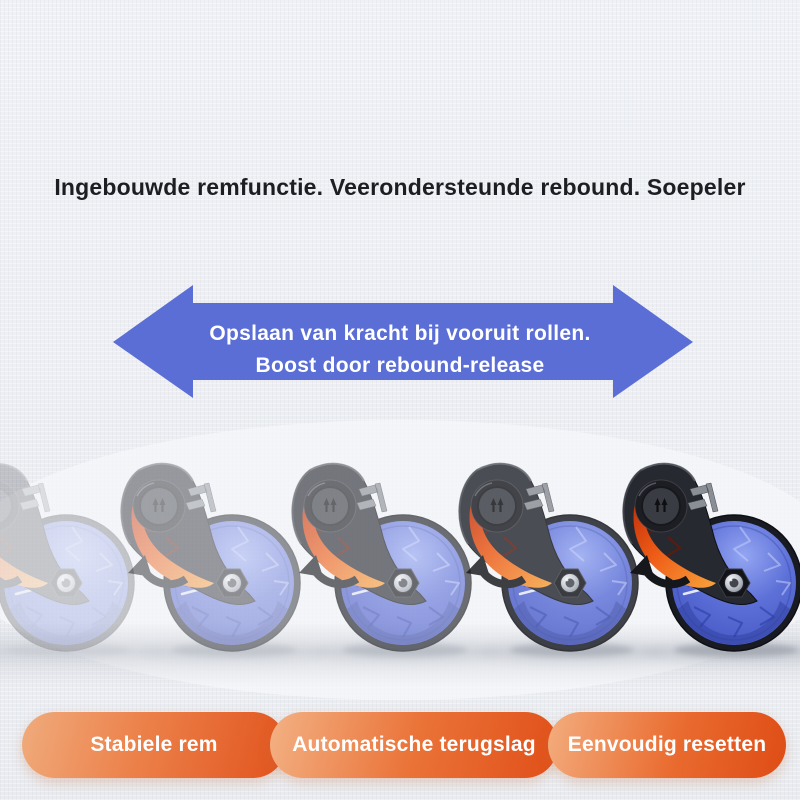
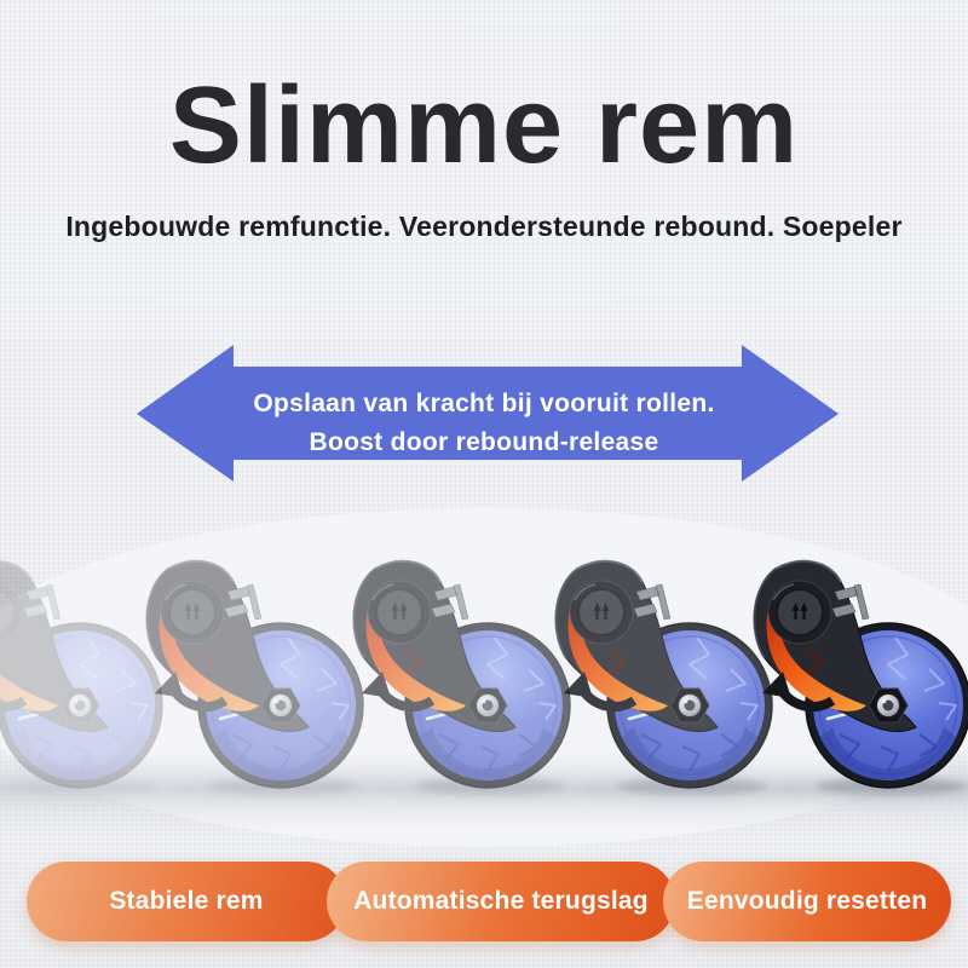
+ Slimme rem
  Ingebouwde remfunctie. Veerondersteunde rebound. Soepeler
  Opslaan van kracht bij vooruit rollen.
  Boost door rebound-release
  Stabiele rem
  Automatische terugslag
  Eenvoudig resetten
